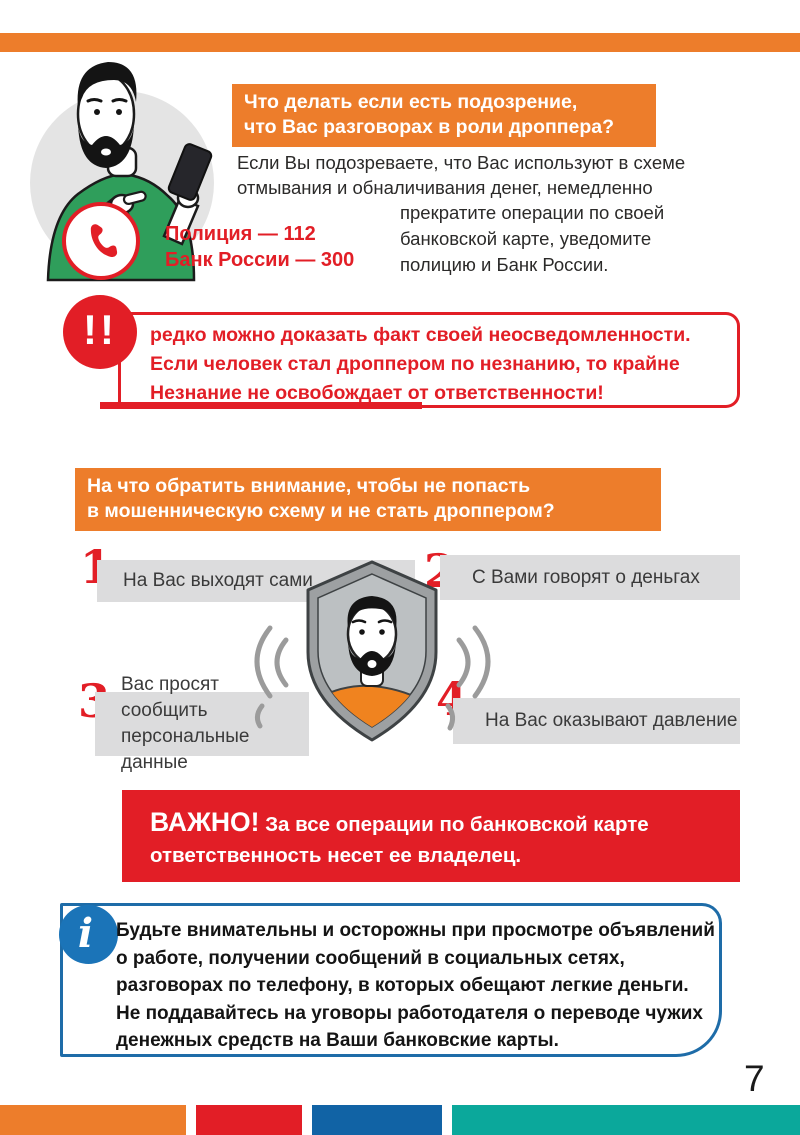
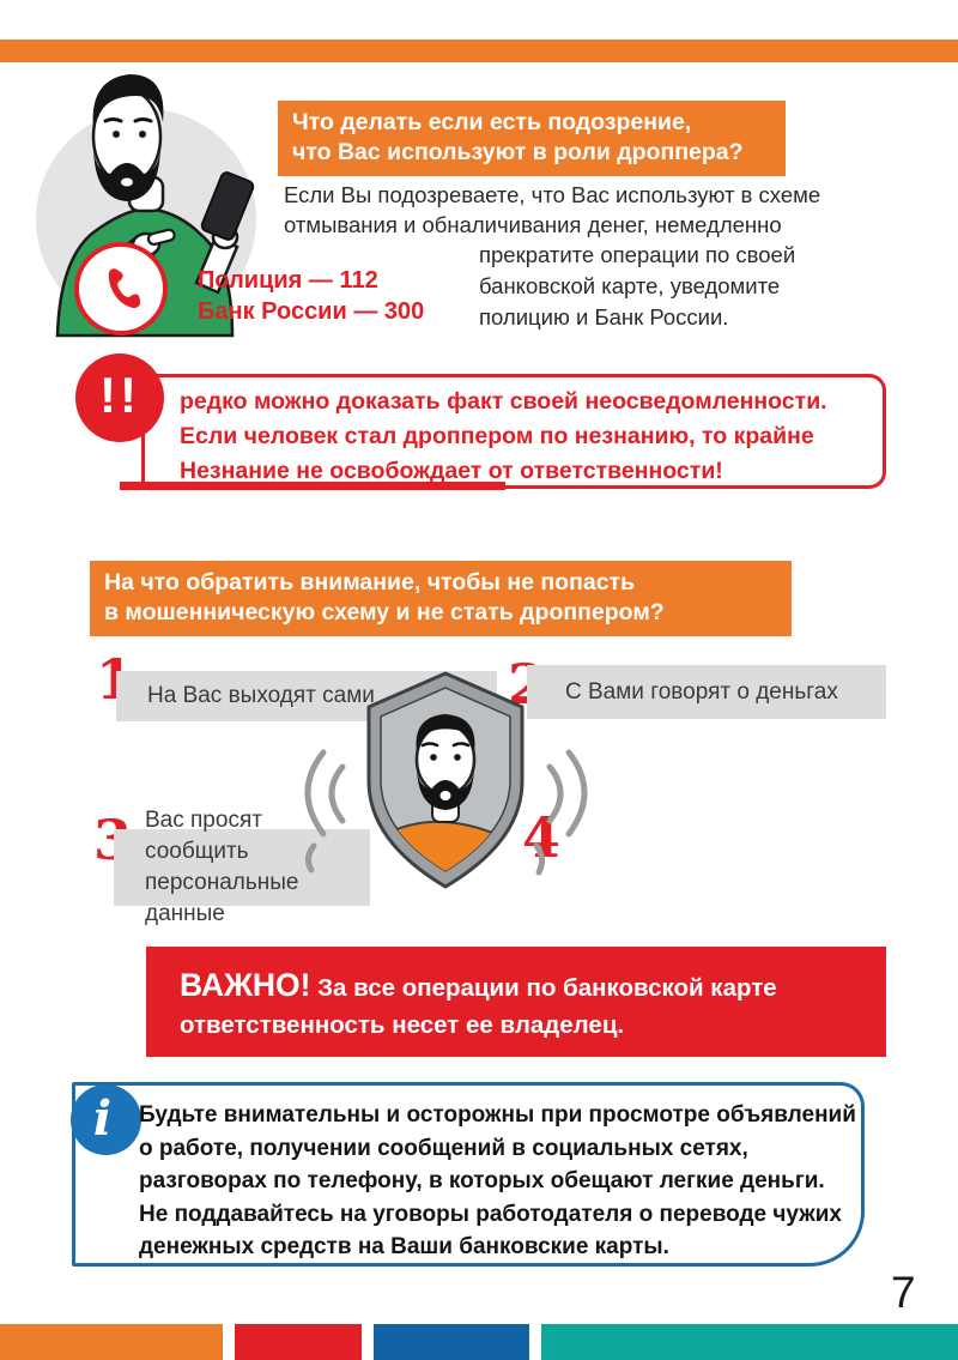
  Что делать если есть подозрение,
- что Вас разговорах в роли дроппера?
+ что Вас используют в роли дроппера?
  Если Вы подозреваете, что Вас используют в схеме отмывания и обналичивания денег, немедленно
  прекратите операции по своей банковской карте, уведомите полицию и Банк России.
  Полиция — 112
  Банк России — 300
  !!
  редко можно доказать факт своей неосведомленности.
  Если человек стал дроппером по незнанию, то крайне
  Незнание не освобождает от ответственности!
  На что обратить внимание, чтобы не попасть
  в мошенническую схему и не стать дроппером?
  1
  На Вас выходят сами
  С Вами говорят о деньгах
  3
  Вас просят сообщить
  персональные данные
  4
- На Вас оказывают давление
  ВАЖНО! За все операции по банковской карте
  ответственность несет ее владелец.
  i
  Будьте внимательны и осторожны при просмотре объявлений
  о работе, получении сообщений в социальных сетях,
  разговорах по телефону, в которых обещают легкие деньги.
  Не поддавайтесь на уговоры работодателя о переводе чужих
  денежных средств на Ваши банковские карты.
  7
